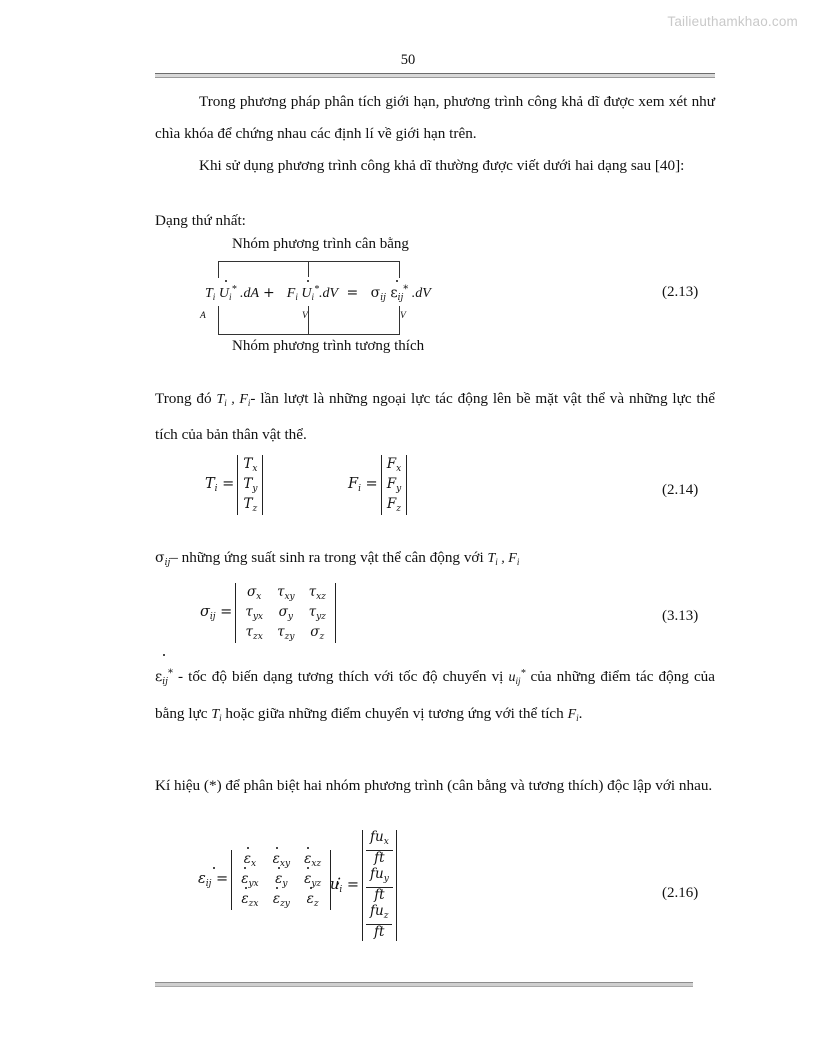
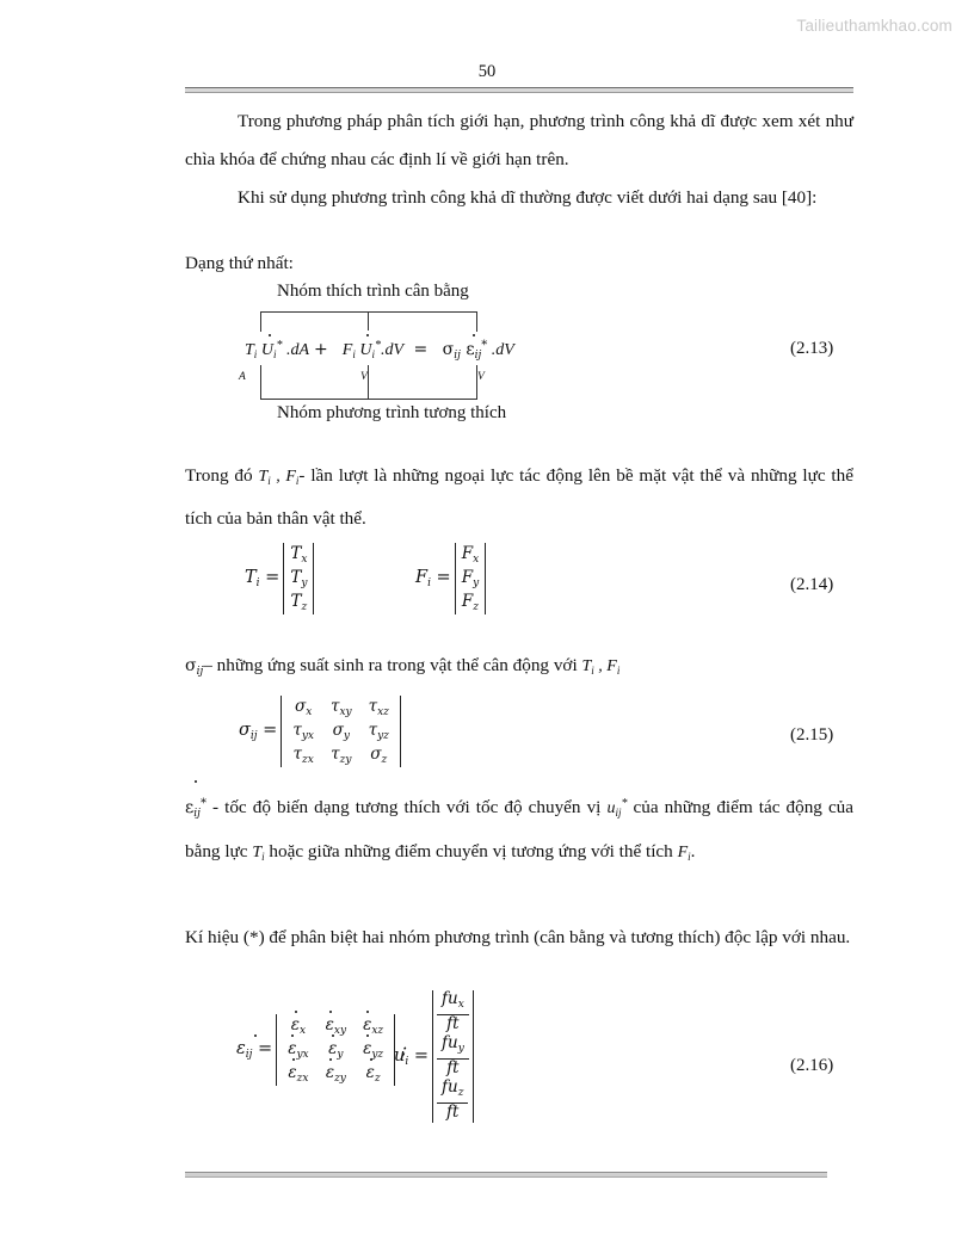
  Tailieuthamkhao.com
  50
  Trong phương pháp phân tích giới hạn, phương trình công khả dĩ được xem xét như chìa khóa để chứng nhau các định lí về giới hạn trên.
  Khi sử dụng phương trình công khả dĩ thường được viết dưới hai dạng sau [40]:
  Dạng thứ nhất:
- Nhóm phương trình cân bằng
+ Nhóm thích trình cân bằng
  Ti Ui* .dA + Fi Ui*.dV = σij εij* .dV
  A
  V
  V
  Nhóm phương trình tương thích
  (2.13)
  Trong đó Ti , Fi- lần lượt là những ngoại lực tác động lên bề mặt vật thể và những lực thể tích của bản thân vật thể.
  Ti =
  Tx
  Ty
  Tz
  Fi =
  Fx
  Fy
  Fz
  (2.14)
  σij– những ứng suất sinh ra trong vật thể cân động với Ti , Fi
  σij =
  σx	τxy	τxz
  τyx	σy	τyz
  τzx	τzy	σz
- (3.13)
+ (2.15)
  εij* - tốc độ biến dạng tương thích với tốc độ chuyển vị uij* của những điểm tác động của bằng lực Ti hoặc giữa những điểm chuyển vị tương ứng với thể tích Fi.
  Kí hiệu (*) để phân biệt hai nhóm phương trình (cân bằng và tương thích) độc lập với nhau.
  εij =
  εx	εxy	εxz
  εyx	εy	εyz
  εzx	εzy	εz
  ;
  ui =
  fux
  ft
  fuy
  ft
  fuz
  ft
  (2.16)
